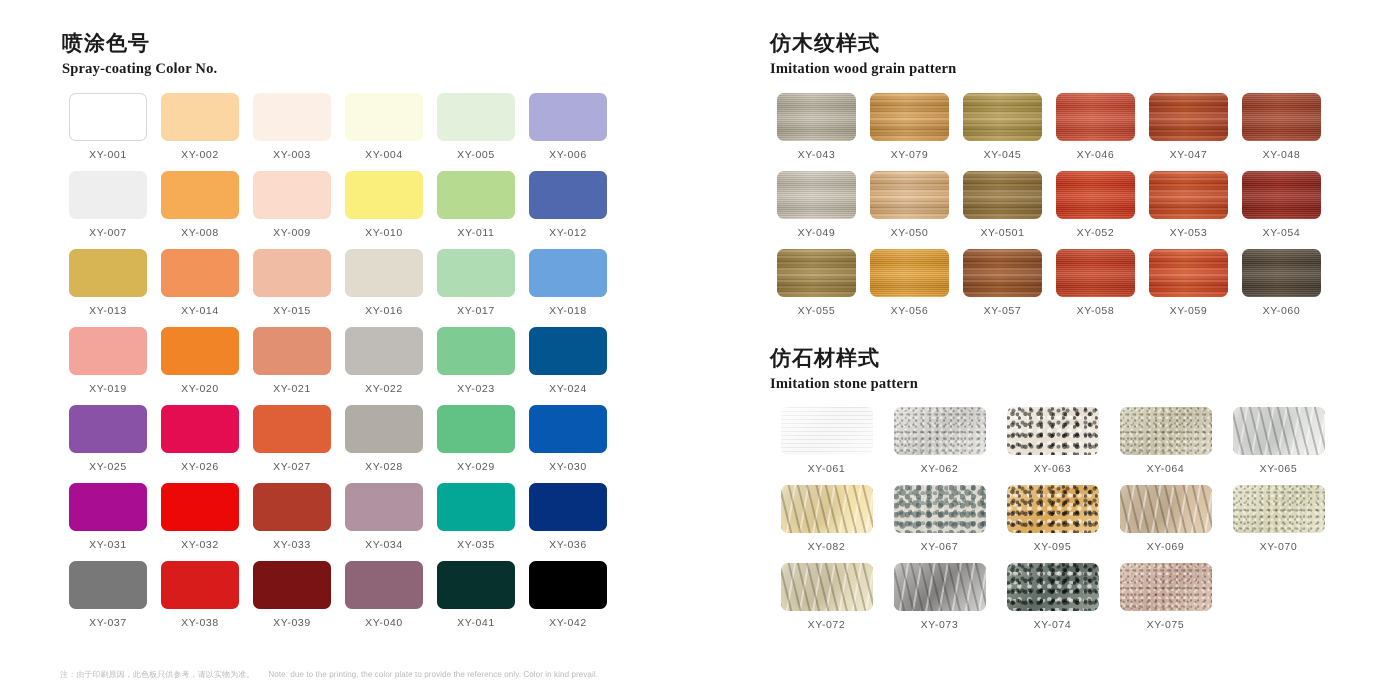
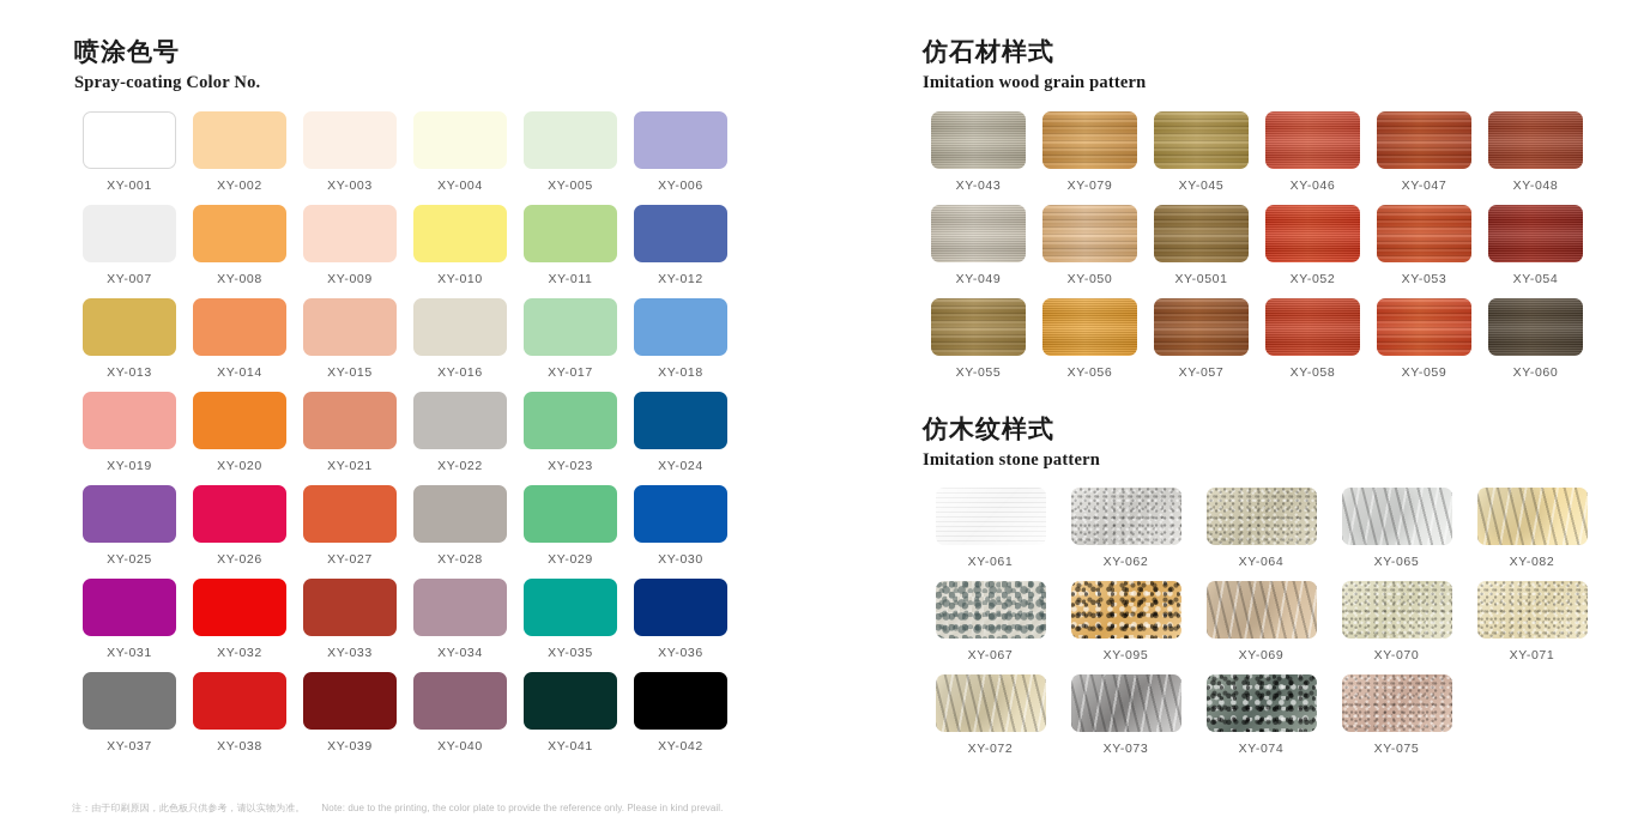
  喷涂色号
  Spray-coating Color No.
  XY-001
  XY-002
  XY-003
  XY-004
  XY-005
  XY-006
  XY-007
  XY-008
  XY-009
  XY-010
  XY-011
  XY-012
  XY-013
  XY-014
  XY-015
  XY-016
  XY-017
  XY-018
  XY-019
  XY-020
  XY-021
  XY-022
  XY-023
  XY-024
  XY-025
  XY-026
  XY-027
  XY-028
  XY-029
  XY-030
  XY-031
  XY-032
  XY-033
  XY-034
  XY-035
  XY-036
  XY-037
  XY-038
  XY-039
  XY-040
  XY-041
  XY-042
- 仿木纹样式
+ 仿石材样式
  Imitation wood grain pattern
  XY-043
  XY-079
  XY-045
  XY-046
  XY-047
  XY-048
  XY-049
  XY-050
  XY-0501
  XY-052
  XY-053
  XY-054
  XY-055
  XY-056
  XY-057
  XY-058
  XY-059
  XY-060
- 仿石材样式
+ 仿木纹样式
  Imitation stone pattern
  XY-061
  XY-062
- XY-063
  XY-064
  XY-065
  XY-082
  XY-067
  XY-095
  XY-069
  XY-070
+ XY-071
  XY-072
  XY-073
  XY-074
  XY-075
- 注：由于印刷原因，此色板只供参考，请以实物为准。 Note: due to the printing, the color plate to provide the reference only. Color in kind prevail.
+ 注：由于印刷原因，此色板只供参考，请以实物为准。 Note: due to the printing, the color plate to provide the reference only. Please in kind prevail.
